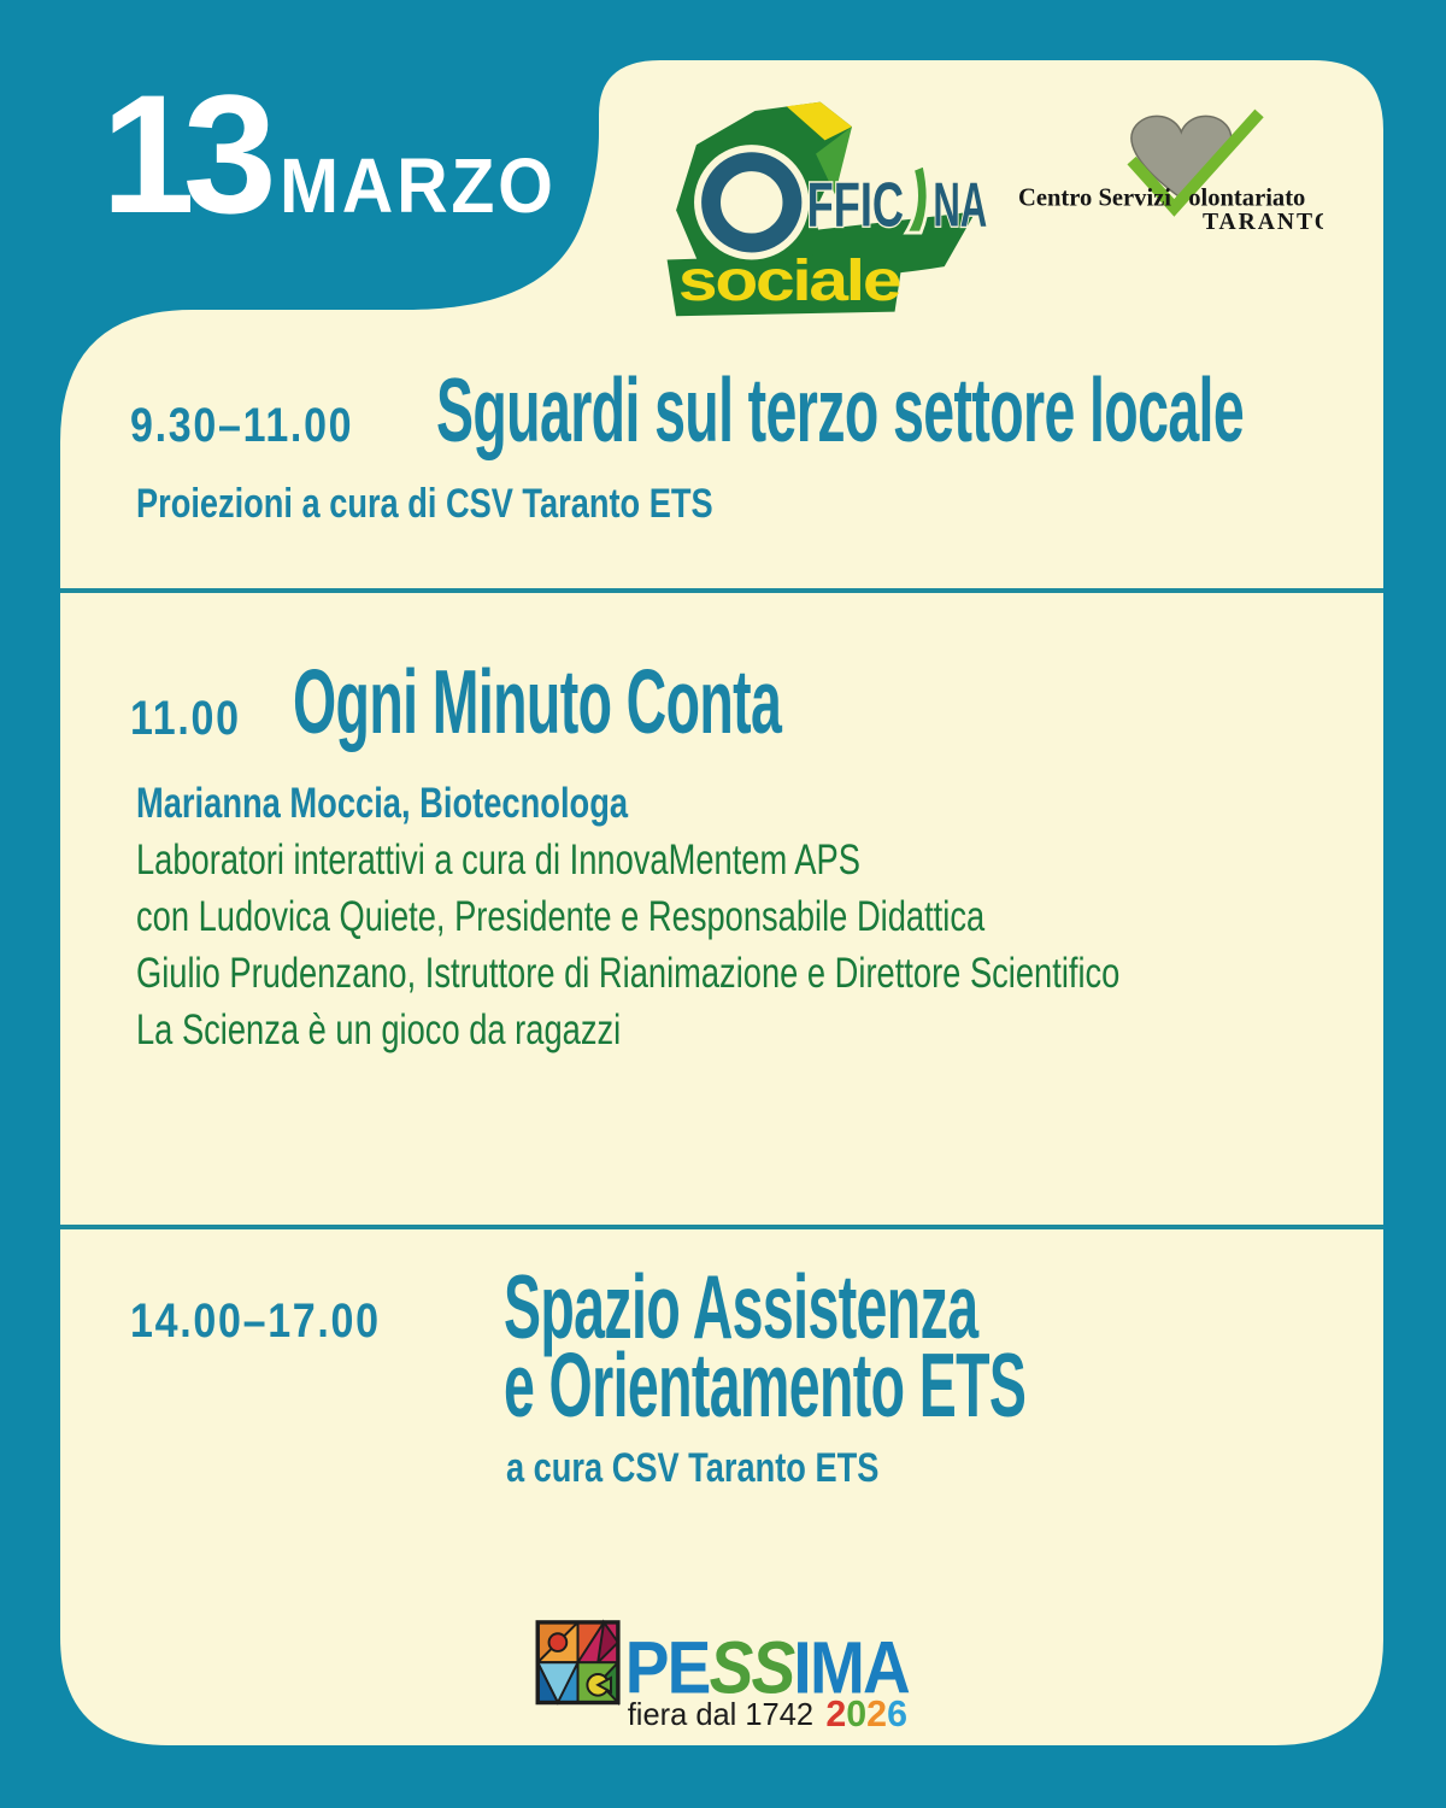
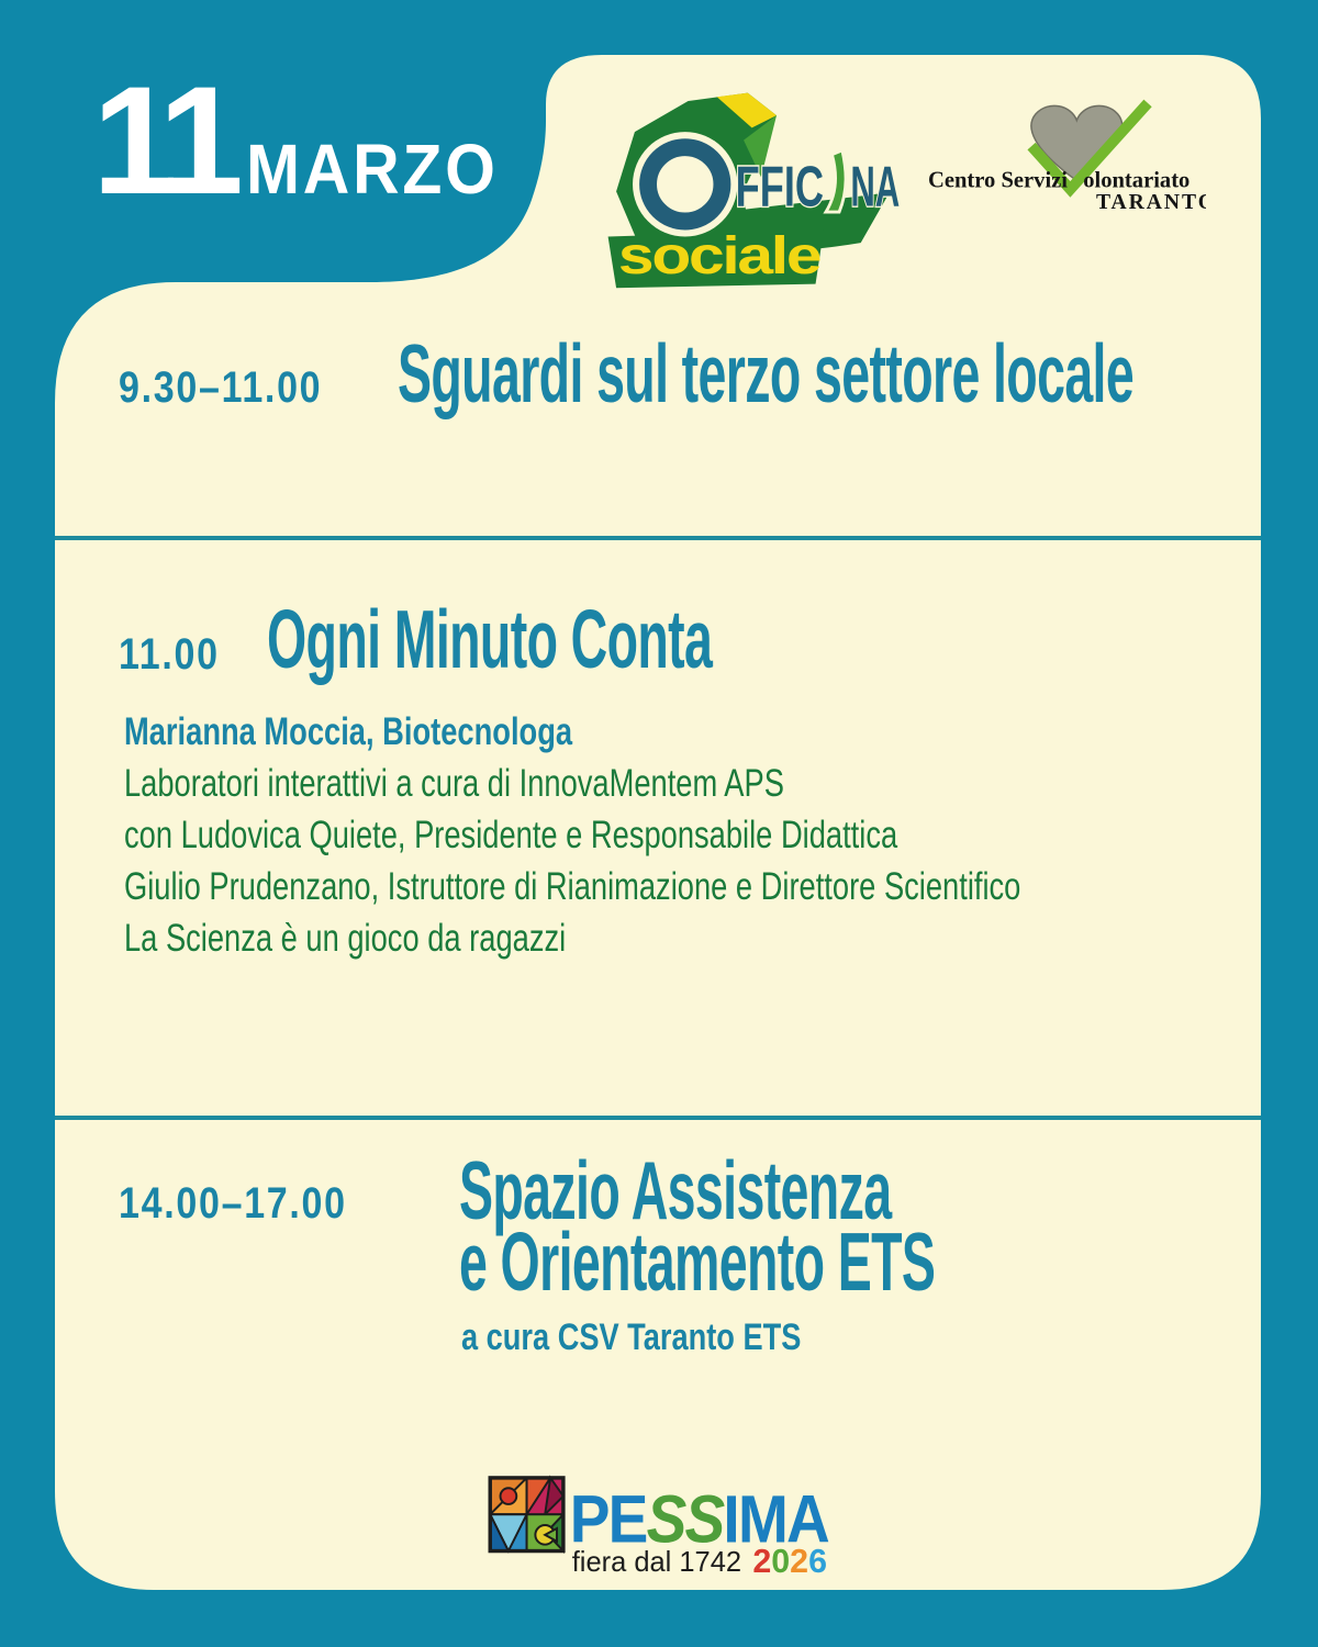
- 13
+ 11
  MARZO
  FFIC
  NA
  sociale
  Centro Servizi
  olontariato
  TARANT
  9.30–11.00
  Sguardi sul terzo settore locale
- Proiezioni a cura di CSV Taranto ETS
  11.00
  Ogni Minuto Conta
  Marianna Moccia, Biotecnologa
  Laboratori interattivi a cura di InnovaMentem APS
  con Ludovica Quiete, Presidente e Responsabile Didattica
  Giulio Prudenzano, Istruttore di Rianimazione e Direttore Scientifico
  La Scienza è un gioco da ragazzi
  14.00–17.00
  Spazio Assistenza
  e Orientamento ETS
  a cura CSV Taranto ETS
  PESSIMA
  fiera dal 1742
  2026
